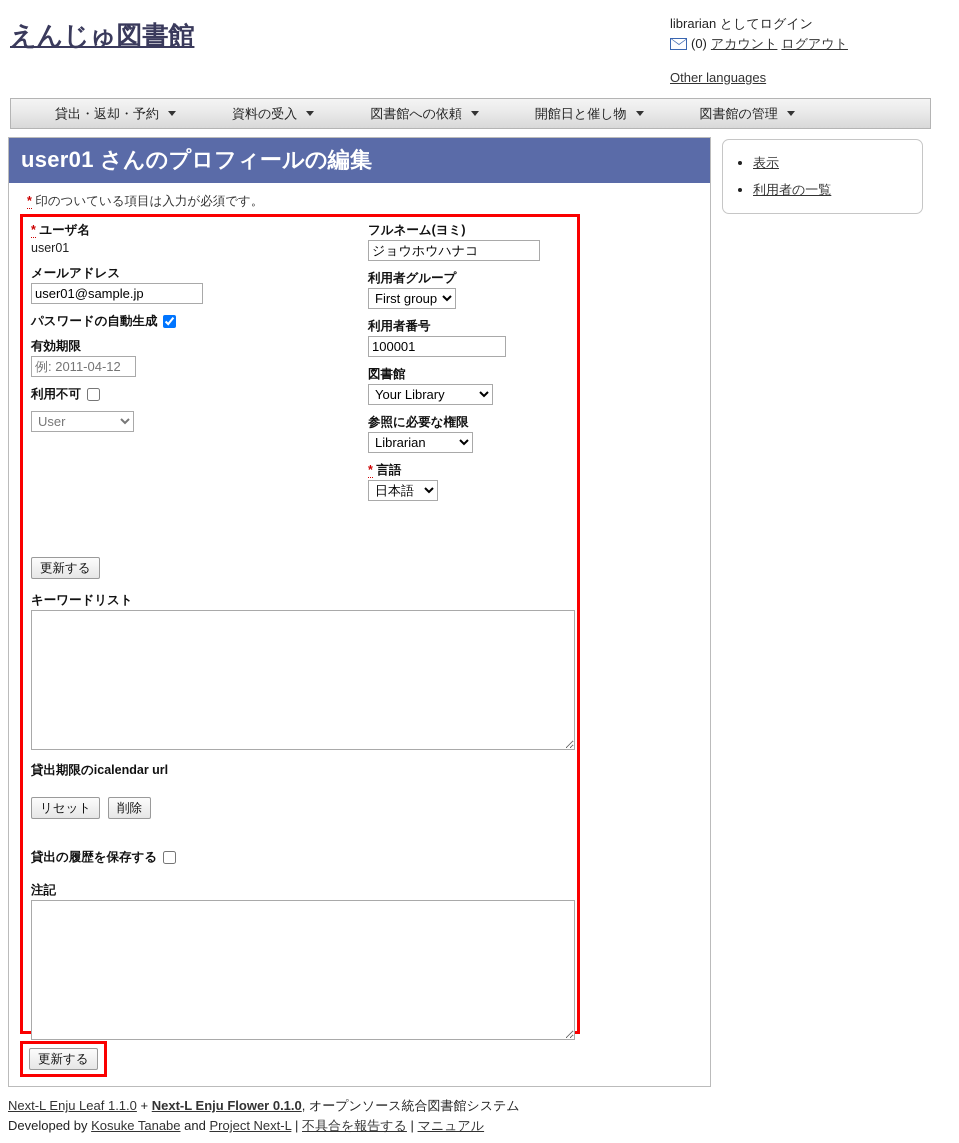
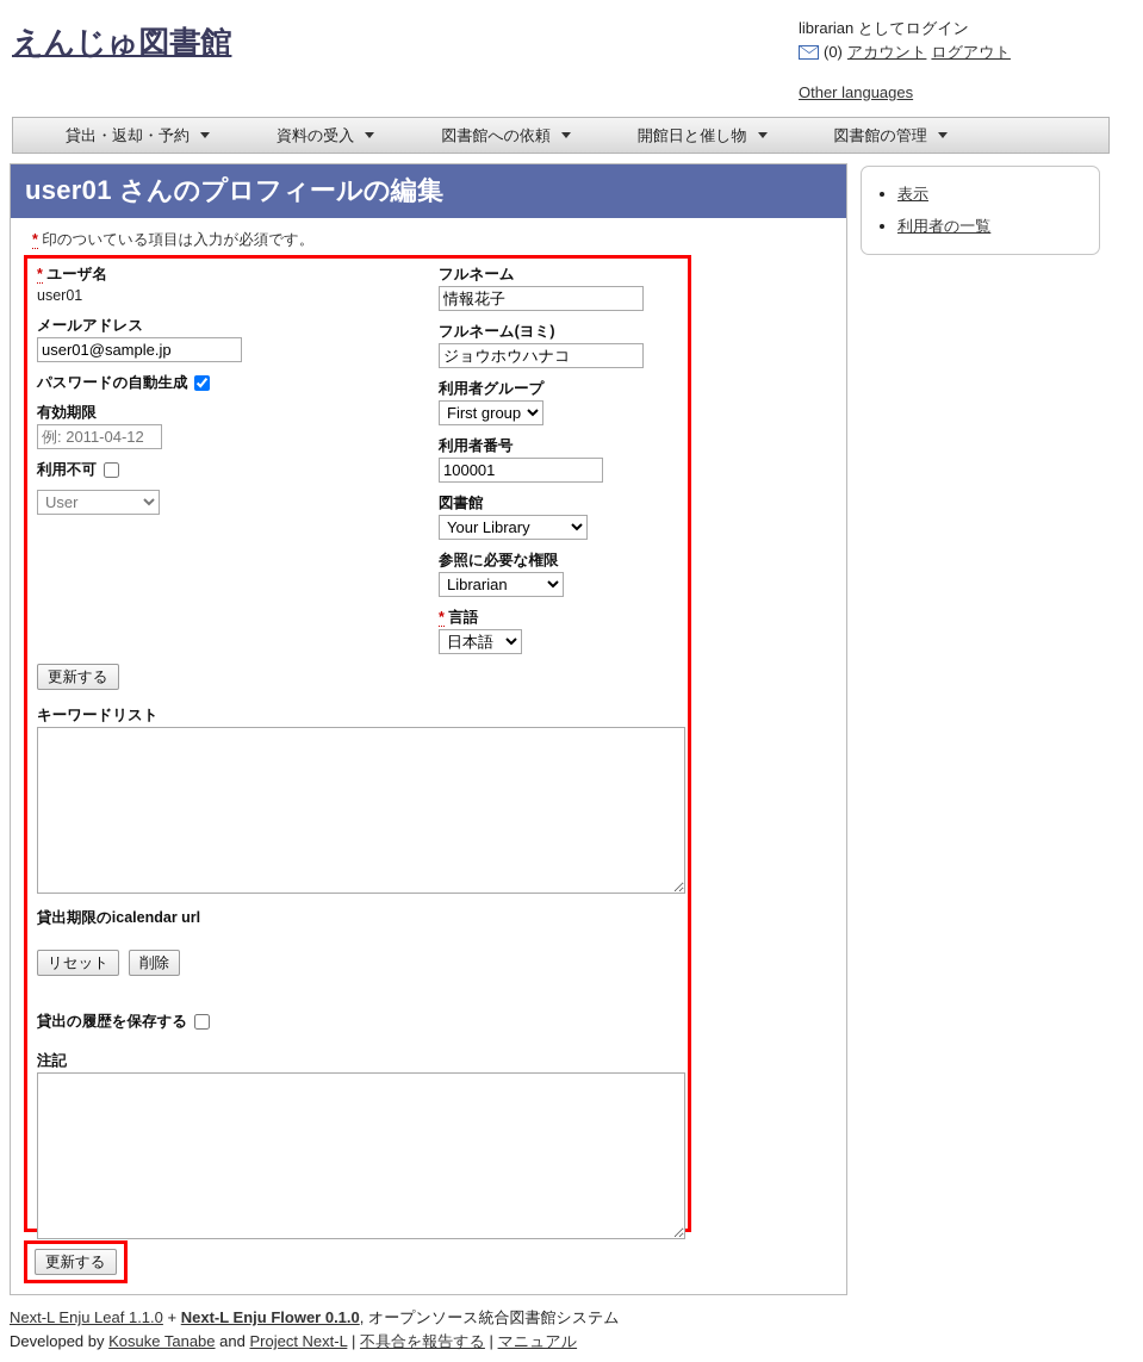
  えんじゅ図書館
  librarian としてログイン
  (0)
  アカウント
  ログアウト
  Other languages
  貸出・返却・予約
  資料の受入
  図書館への依頼
  開館日と催し物
  図書館の管理
  user01 さんのプロフィールの編集
  * 印のついている項目は入力が必須です。
  * ユーザ名
  user01
  メールアドレス
  user01@sample.jp
  パスワードの自動生成
  有効期限
  例: 2011-04-12
  利用不可
  User
+ フルネーム
+ 情報花子
  フルネーム(ヨミ)
  ジョウホウハナコ
  利用者グループ
  First group
  利用者番号
  100001
  図書館
  Your Library
  参照に必要な権限
  Librarian
  * 言語
  日本語
  更新する
  キーワードリスト
  貸出期限のicalendar url
  リセット
  削除
  貸出の履歴を保存する
  注記
  更新する
  表示
  利用者の一覧
  Next-L Enju Leaf 1.1.0 + Next-L Enju Flower 0.1.0, オープンソース統合図書館システム
  Developed by Kosuke Tanabe and Project Next-L | 不具合を報告する | マニュアル
